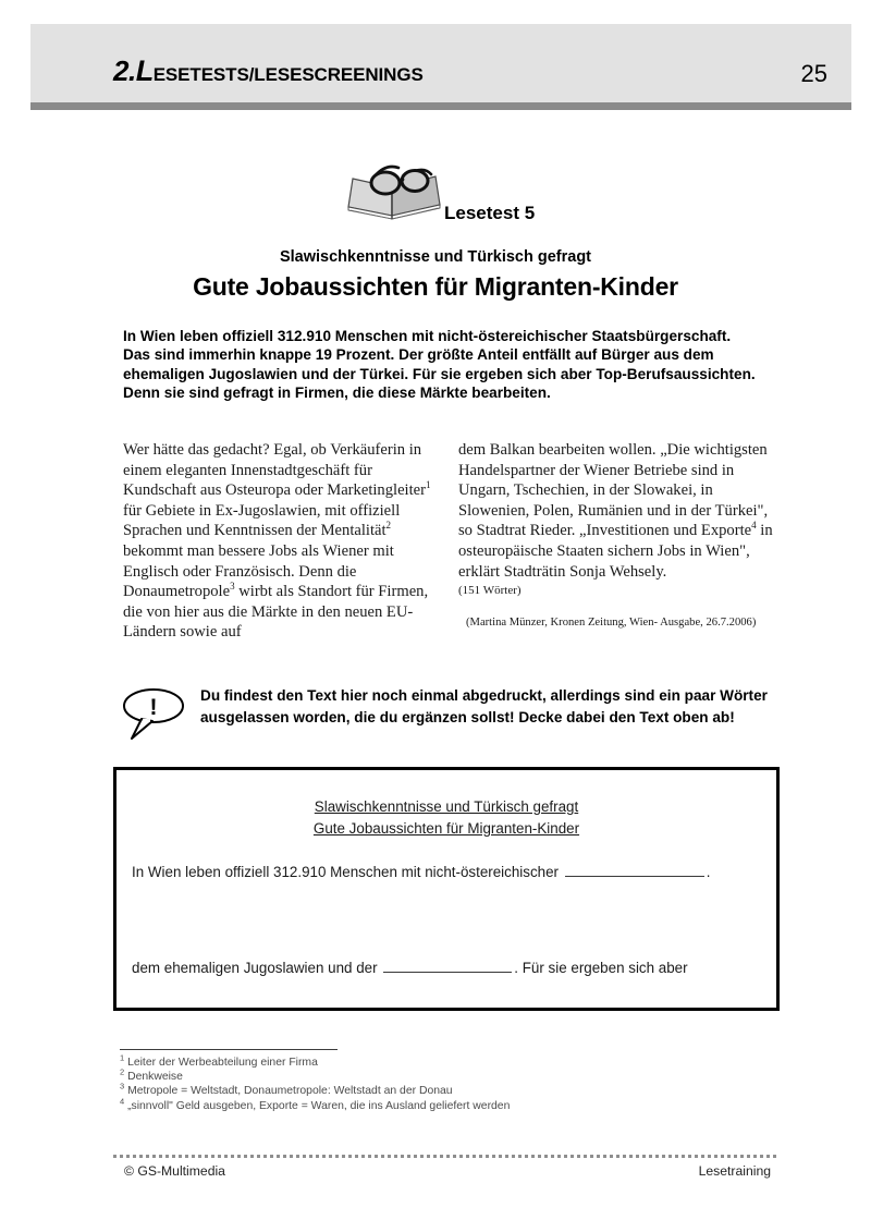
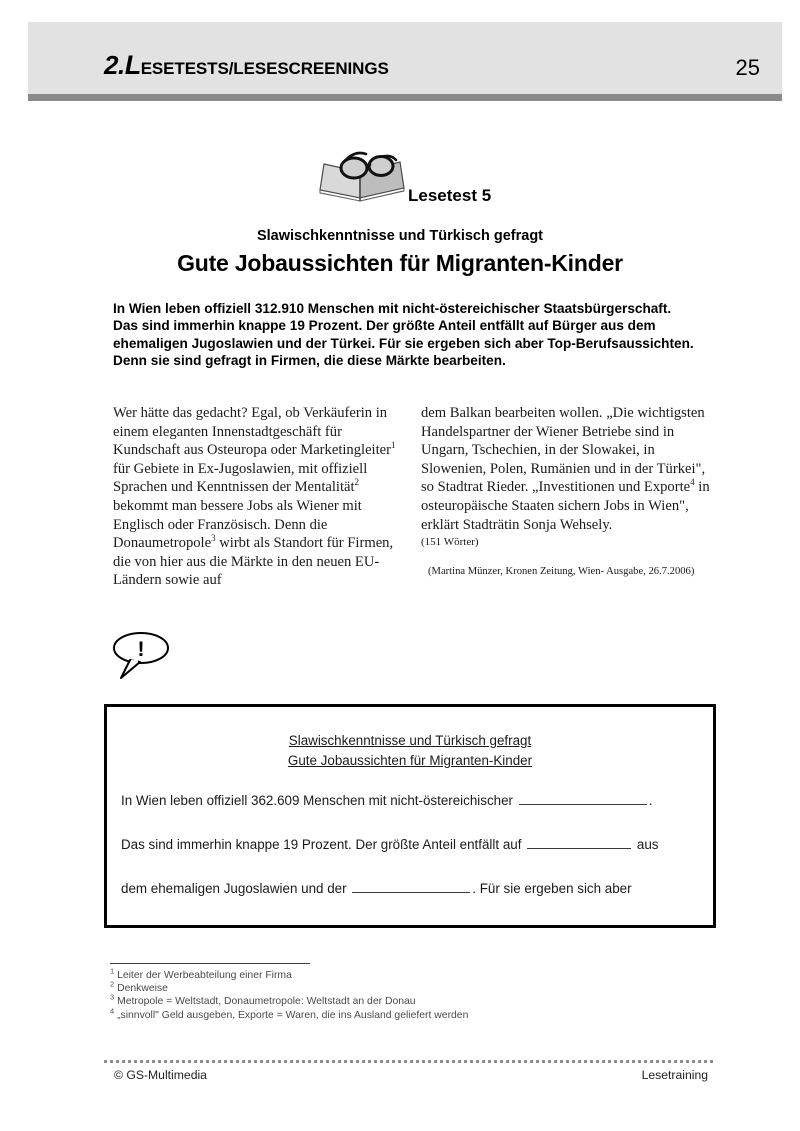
  2.LESETESTS/LESESCREENINGS
  25
  Lesetest 5
  Slawischkenntnisse und Türkisch gefragt
  Gute Jobaussichten für Migranten-Kinder
  In Wien leben offiziell 312.910 Menschen mit nicht-östereichischer Staatsbürgerschaft. Das sind immerhin knappe 19 Prozent. Der größte Anteil entfällt auf Bürger aus dem ehemaligen Jugoslawien und der Türkei. Für sie ergeben sich aber Top-Berufsaussichten. Denn sie sind gefragt in Firmen, die diese Märkte bearbeiten.
  Wer hätte das gedacht? Egal, ob Verkäuferin in einem eleganten Innenstadtgeschäft für Kundschaft aus Osteuropa oder Marketingleiter1 für Gebiete in Ex-Jugoslawien, mit offiziell Sprachen und Kenntnissen der Mentalität2 bekommt man bessere Jobs als Wiener mit Englisch oder Französisch. Denn die Donaumetropole3 wirbt als Standort für Firmen, die von hier aus die Märkte in den neuen EU-Ländern sowie auf
  dem Balkan bearbeiten wollen. „Die wichtigsten Handelspartner der Wiener Betriebe sind in Ungarn, Tschechien, in der Slowakei, in Slowenien, Polen, Rumänien und in der Türkei", so Stadtrat Rieder. „Investitionen und Exporte4 in osteuropäische Staaten sichern Jobs in Wien", erklärt Stadträtin Sonja Wehsely.
  (151 Wörter)
  (Martina Münzer, Kronen Zeitung, Wien- Ausgabe, 26.7.2006)
  !
- Du findest den Text hier noch einmal abgedruckt, allerdings sind ein paar Wörter ausgelassen worden, die du ergänzen sollst! Decke dabei den Text oben ab!
  Slawischkenntnisse und Türkisch gefragt
  Gute Jobaussichten für Migranten-Kinder
- In Wien leben offiziell 312.910 Menschen mit nicht-östereichischer .
+ In Wien leben offiziell 362.609 Menschen mit nicht-östereichischer .
+ Das sind immerhin knappe 19 Prozent. Der größte Anteil entfällt auf aus
  dem ehemaligen Jugoslawien und der . Für sie ergeben sich aber
  1 Leiter der Werbeabteilung einer Firma
  2 Denkweise
  3 Metropole = Weltstadt, Donaumetropole: Weltstadt an der Donau
  4 „sinnvoll" Geld ausgeben, Exporte = Waren, die ins Ausland geliefert werden
  © GS-Multimedia
  Lesetraining
